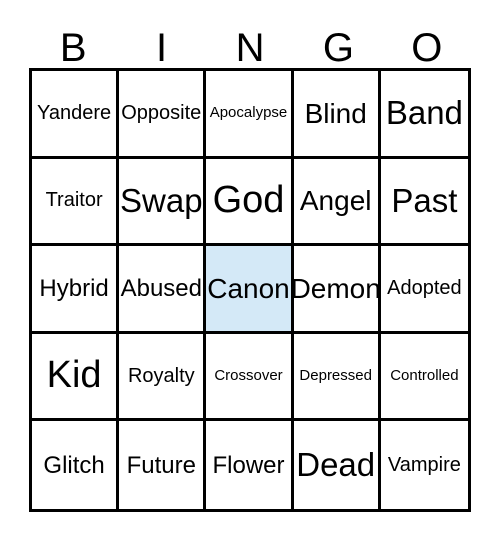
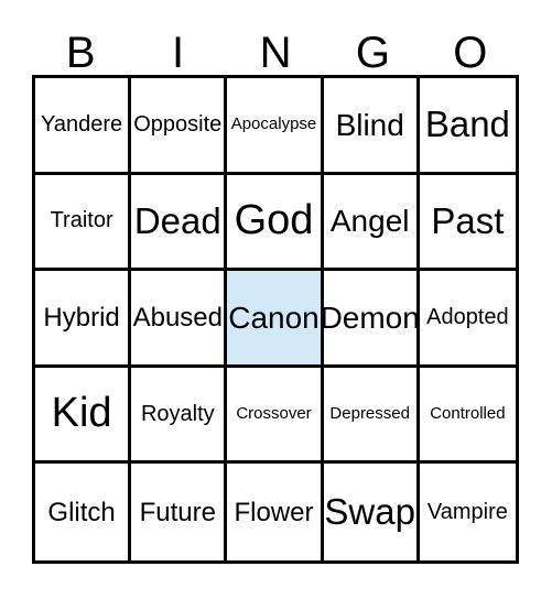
  B
  I
  N
  G
  O
  Yandere
  Opposite
  Apocalypse
  Blind
  Band
  Traitor
- Swap
+ Dead
  God
  Angel
  Past
  Hybrid
  Abused
  Canon
  Demon
  Adopted
  Kid
  Royalty
  Crossover
  Depressed
  Controlled
  Glitch
  Future
  Flower
- Dead
+ Swap
  Vampire
